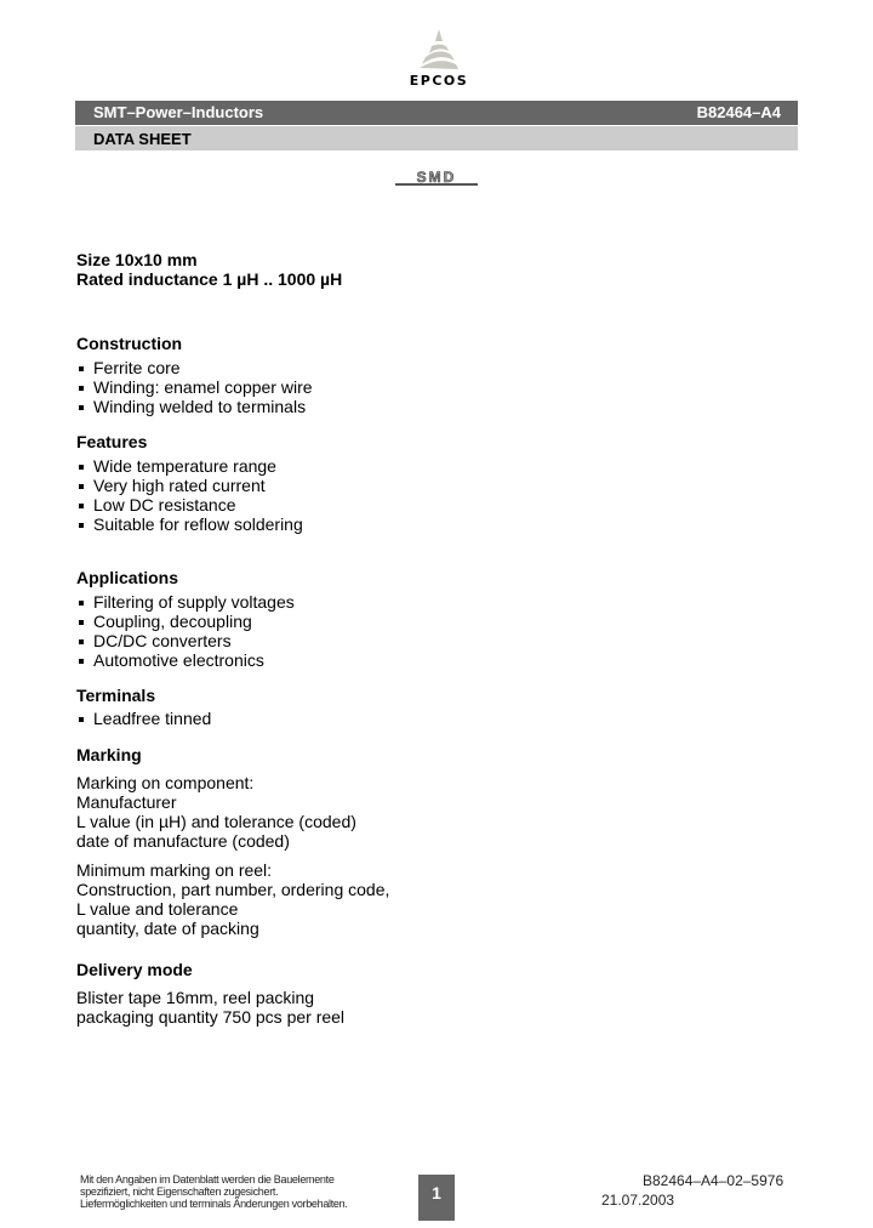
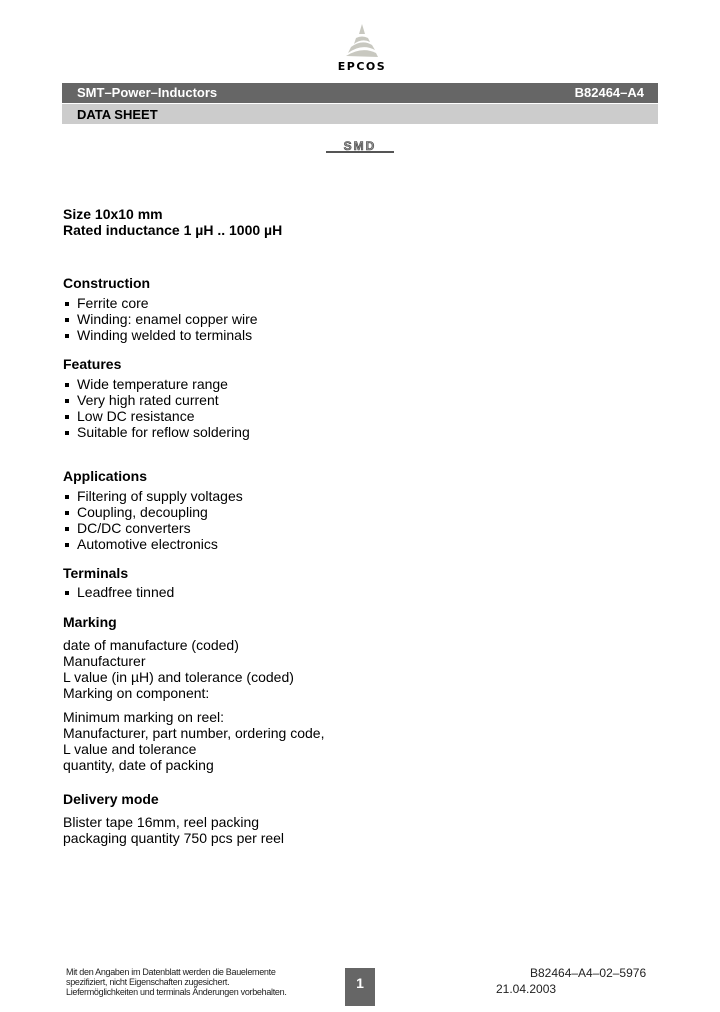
  EPCOS
  SMT–Power–Inductors
  B82464–A4
  DATA SHEET
  SMD
  Size 10x10 mm
  Rated inductance 1 µH .. 1000 µH
  Construction
  Ferrite core
  Winding: enamel copper wire
  Winding welded to terminals
  Features
  Wide temperature range
  Very high rated current
  Low DC resistance
  Suitable for reflow soldering
  Applications
  Filtering of supply voltages
  Coupling, decoupling
  DC/DC converters
  Automotive electronics
  Terminals
  Leadfree tinned
  Marking
- Marking on component:
+ date of manufacture (coded)
  Manufacturer
  L value (in µH) and tolerance (coded)
- date of manufacture (coded)
+ Marking on component:
  Minimum marking on reel:
- Construction, part number, ordering code,
+ Manufacturer, part number, ordering code,
  L value and tolerance
  quantity, date of packing
  Delivery mode
  Blister tape 16mm, reel packing
  packaging quantity 750 pcs per reel
  Mit den Angaben im Datenblatt werden die Bauelemente
  spezifiziert, nicht Eigenschaften zugesichert.
  Liefermöglichkeiten und terminals Änderungen vorbehalten.
  1
  B82464–A4–02–5976
- 21.07.2003
+ 21.04.2003
